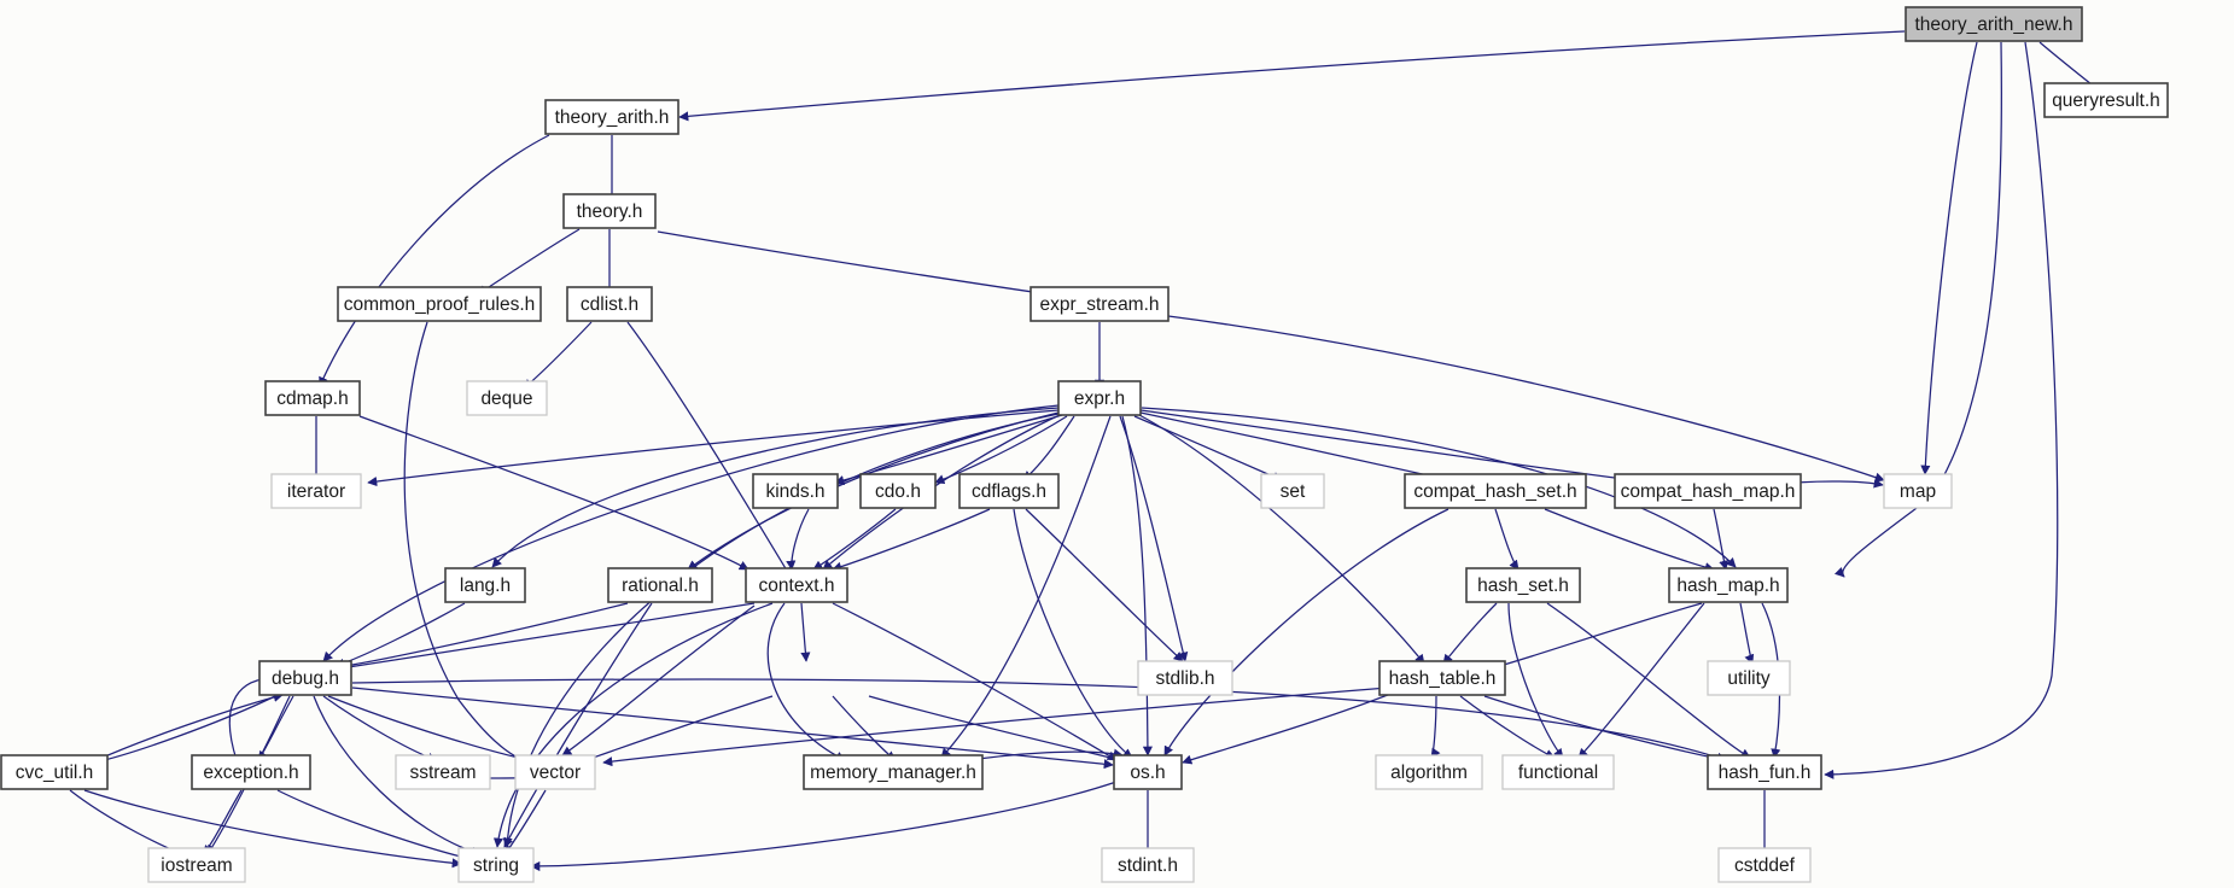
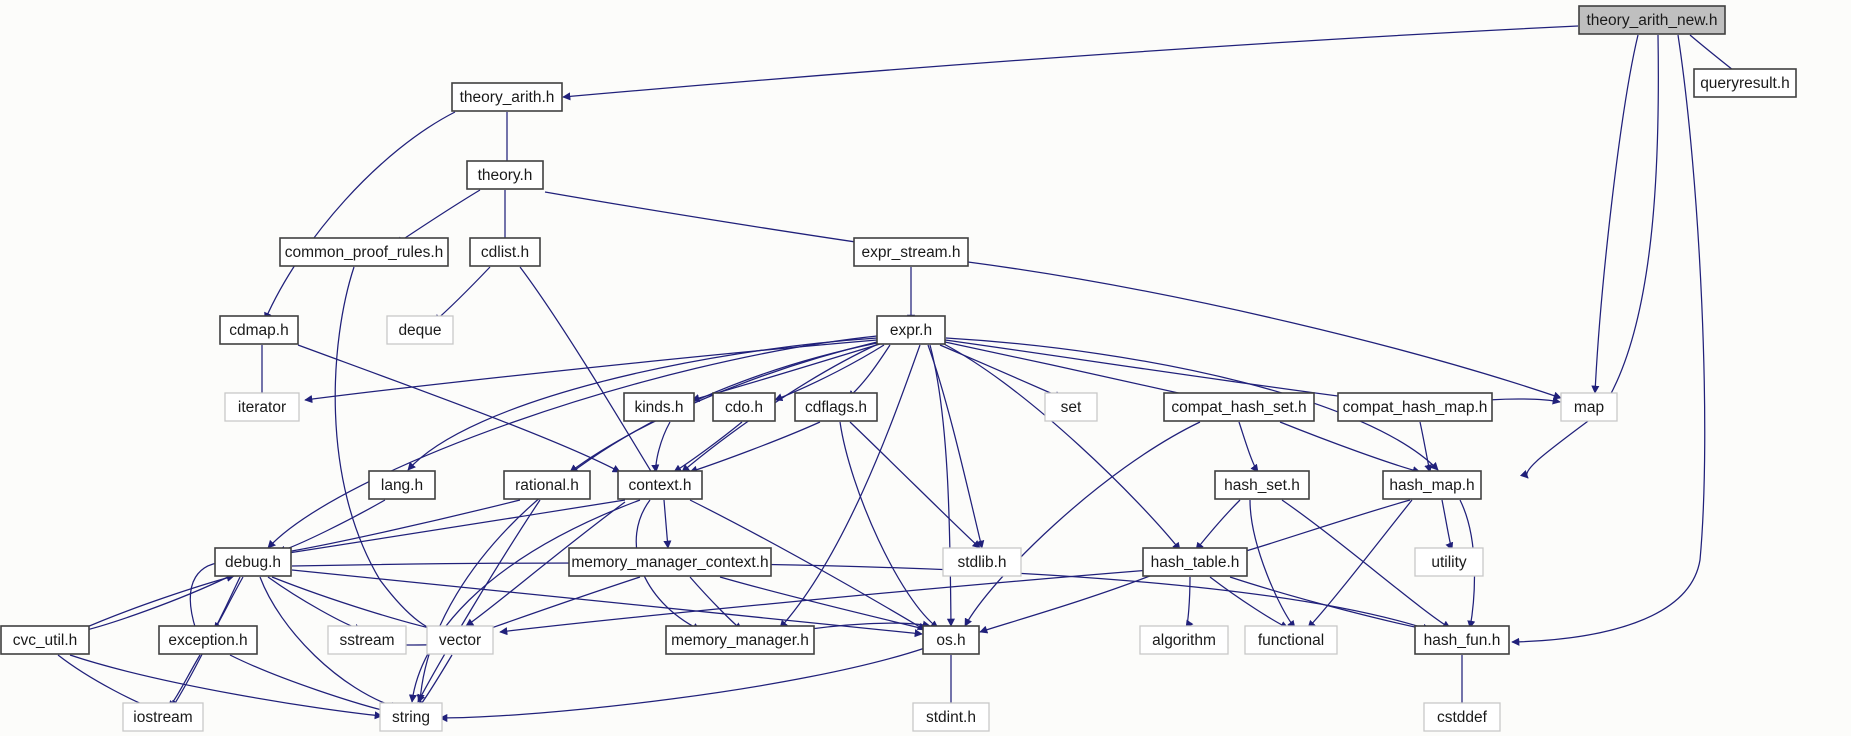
  theory_arith_new.h
  queryresult.h
  theory_arith.h
  theory.h
  common_proof_rules.h
  cdlist.h
  expr_stream.h
  cdmap.h
  deque
  expr.h
  iterator
  kinds.h
  cdo.h
  cdflags.h
  set
  compat_hash_set.h
  compat_hash_map.h
  map
  lang.h
  rational.h
  context.h
  hash_set.h
  hash_map.h
  debug.h
+ memory_manager_context.h
  stdlib.h
  hash_table.h
  utility
  cvc_util.h
  exception.h
  sstream
  vector
  memory_manager.h
  os.h
  algorithm
  functional
  hash_fun.h
  iostream
  string
  stdint.h
  cstddef
